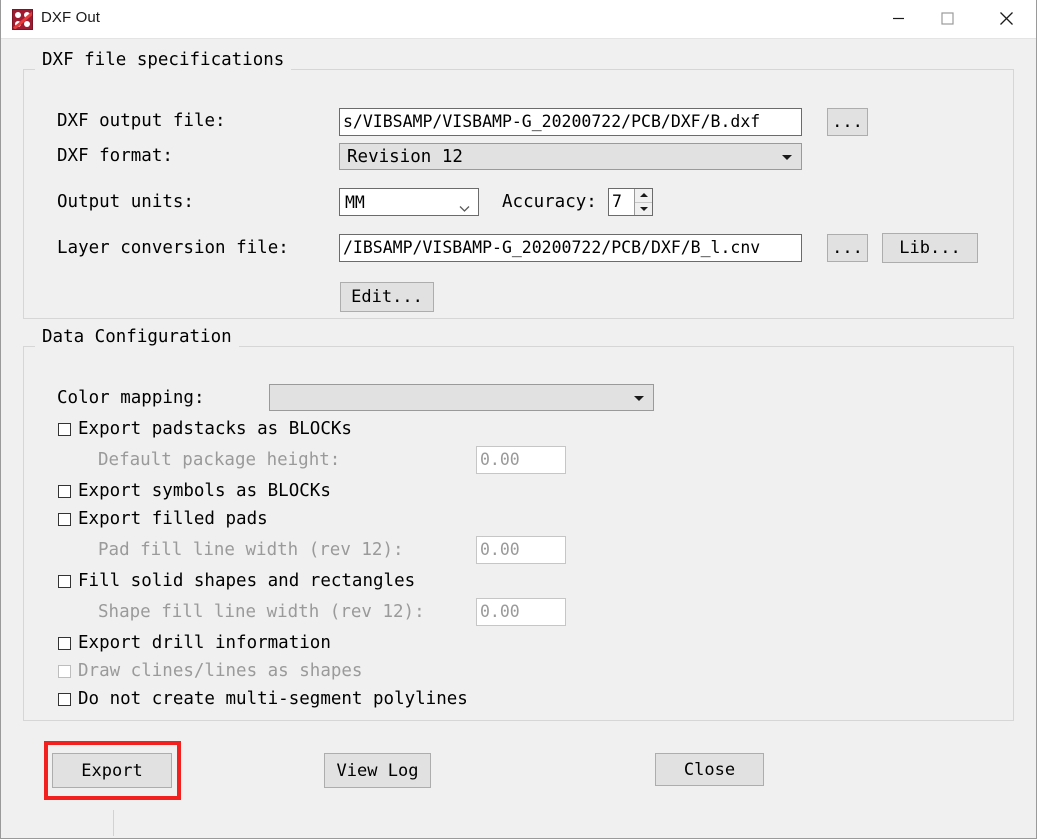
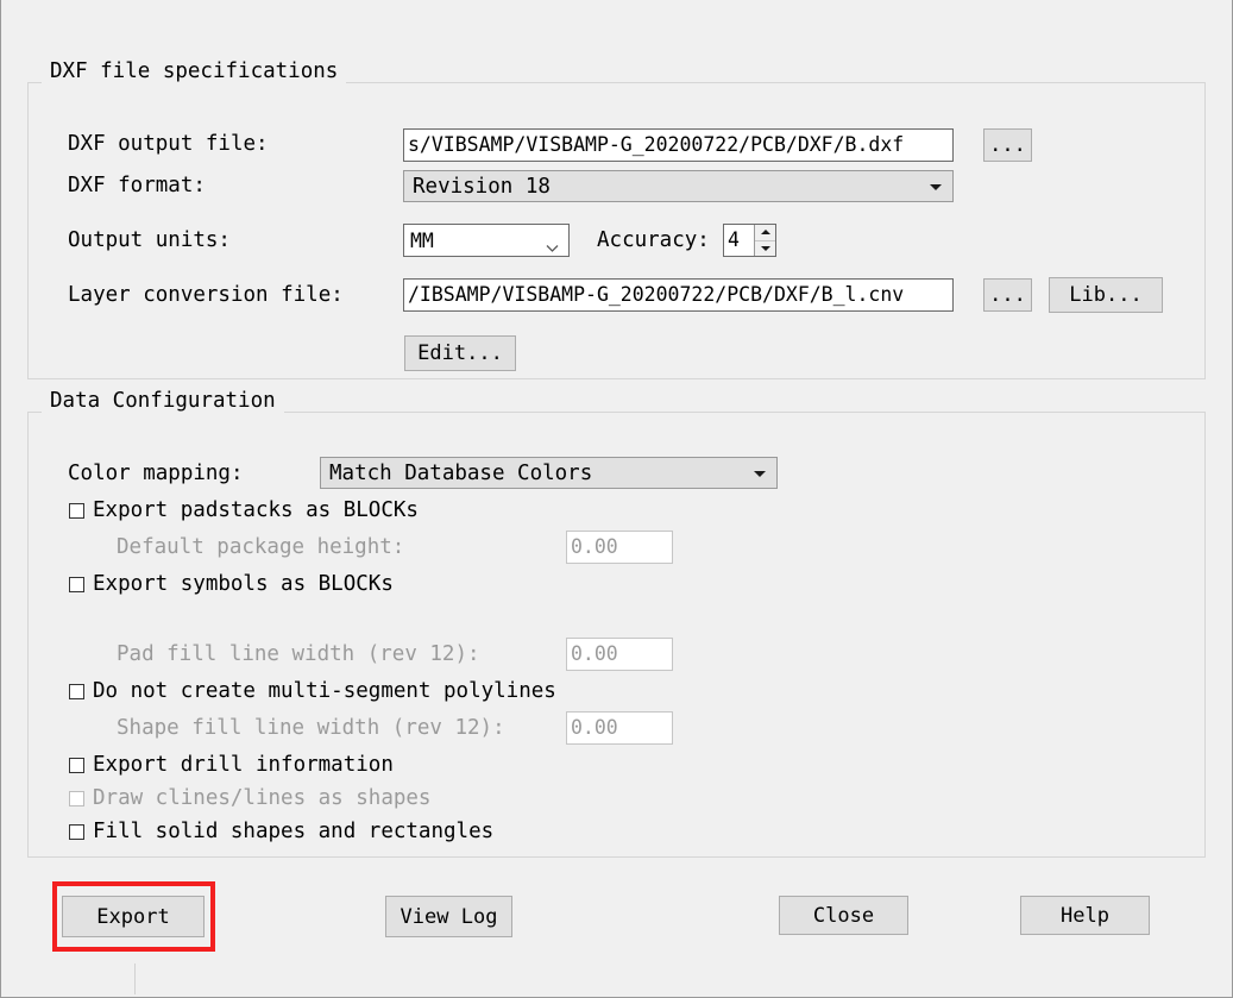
- DXF Out
  DXF file specifications
  DXF output file:
  s/VIBSAMP/VISBAMP-G_20200722/PCB/DXF/B.dxf
  ...
  DXF format:
- Revision 12
+ Revision 18
  Output units:
  MM
  Accuracy:
- 7
+ 4
  Layer conversion file:
  /IBSAMP/VISBAMP-G_20200722/PCB/DXF/B_l.cnv
  ...
  Lib...
  Edit...
  Data Configuration
  Color mapping:
+ Match Database Colors
  Export padstacks as BLOCKs
  Default package height:
  0.00
  Export symbols as BLOCKs
- Export filled pads
  Pad fill line width (rev 12):
  0.00
- Fill solid shapes and rectangles
+ Do not create multi-segment polylines
  Shape fill line width (rev 12):
  0.00
  Export drill information
  Draw clines/lines as shapes
- Do not create multi-segment polylines
+ Fill solid shapes and rectangles
  Export
  View Log
  Close
+ Help
